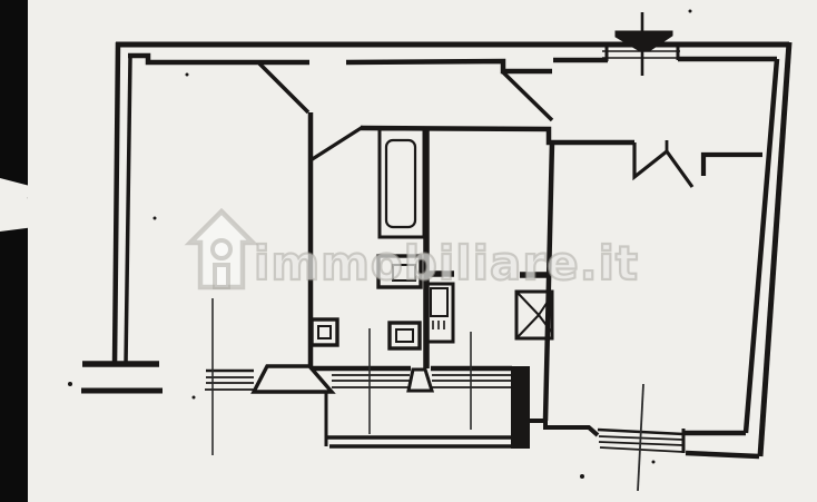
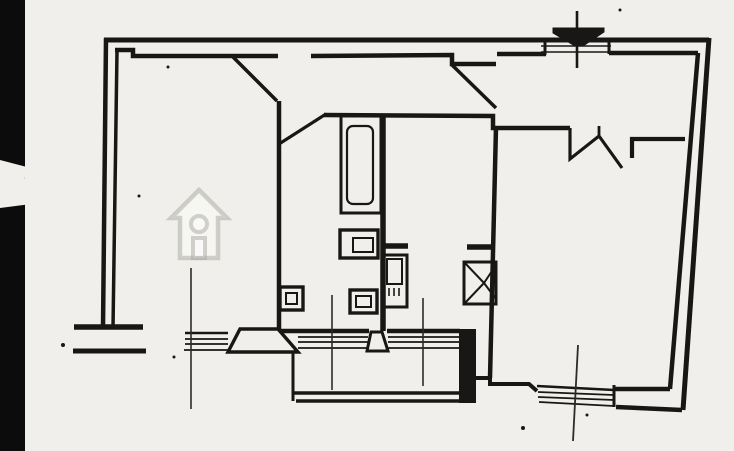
- immobiliare.it
